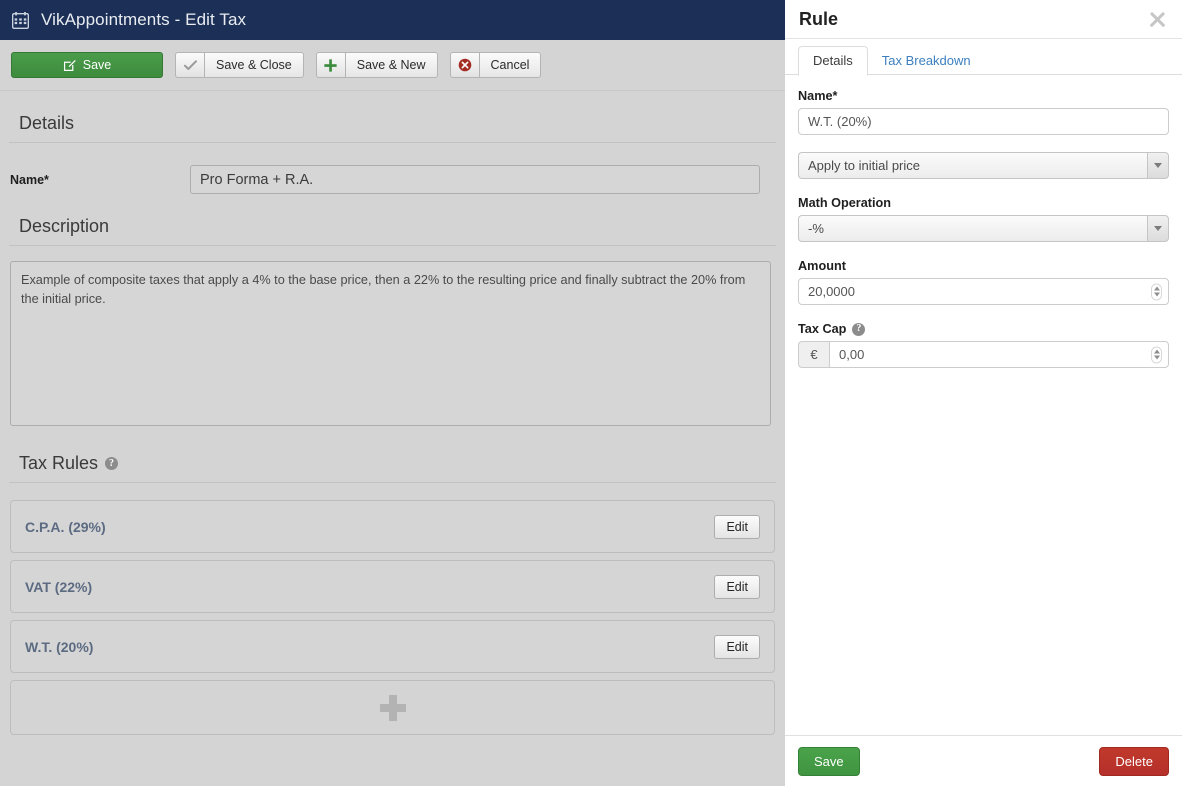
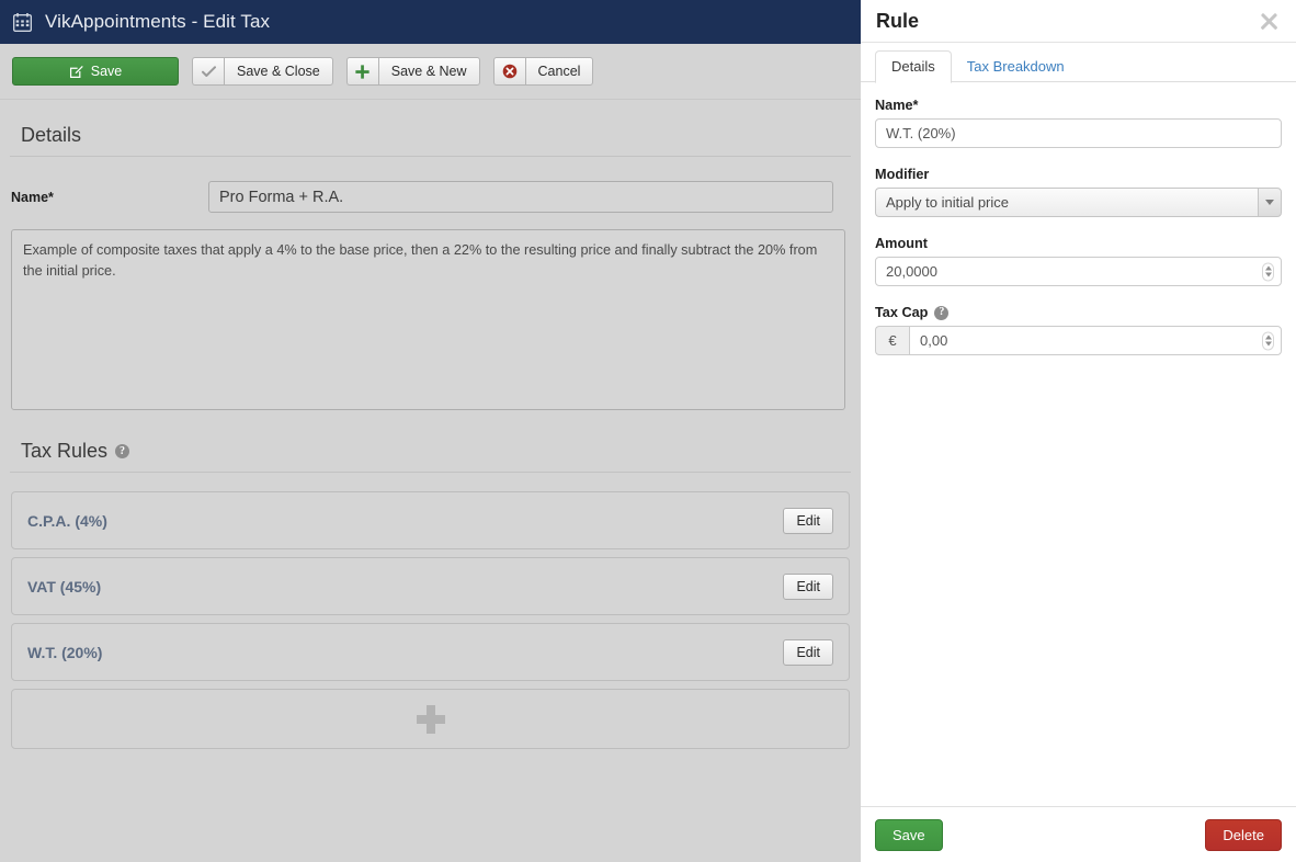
  VikAppointments - Edit Tax
  Save
  Save & Close
  Save & New
  Cancel
  Details
  Name*
  Pro Forma + R.A.
- Description
  Tax Rules
  ?
- C.P.A. (29%)
+ C.P.A. (4%)
  Edit
- VAT (22%)
+ VAT (45%)
  Edit
  W.T. (20%)
  Edit
  Rule
  Details
  Tax Breakdown
  Name*
  W.T. (20%)
+ Modifier
  Apply to initial price
- Math Operation
- -%
  Amount
  20,0000
  Tax Cap
  ?
  €
  0,00
  Save
  Delete
